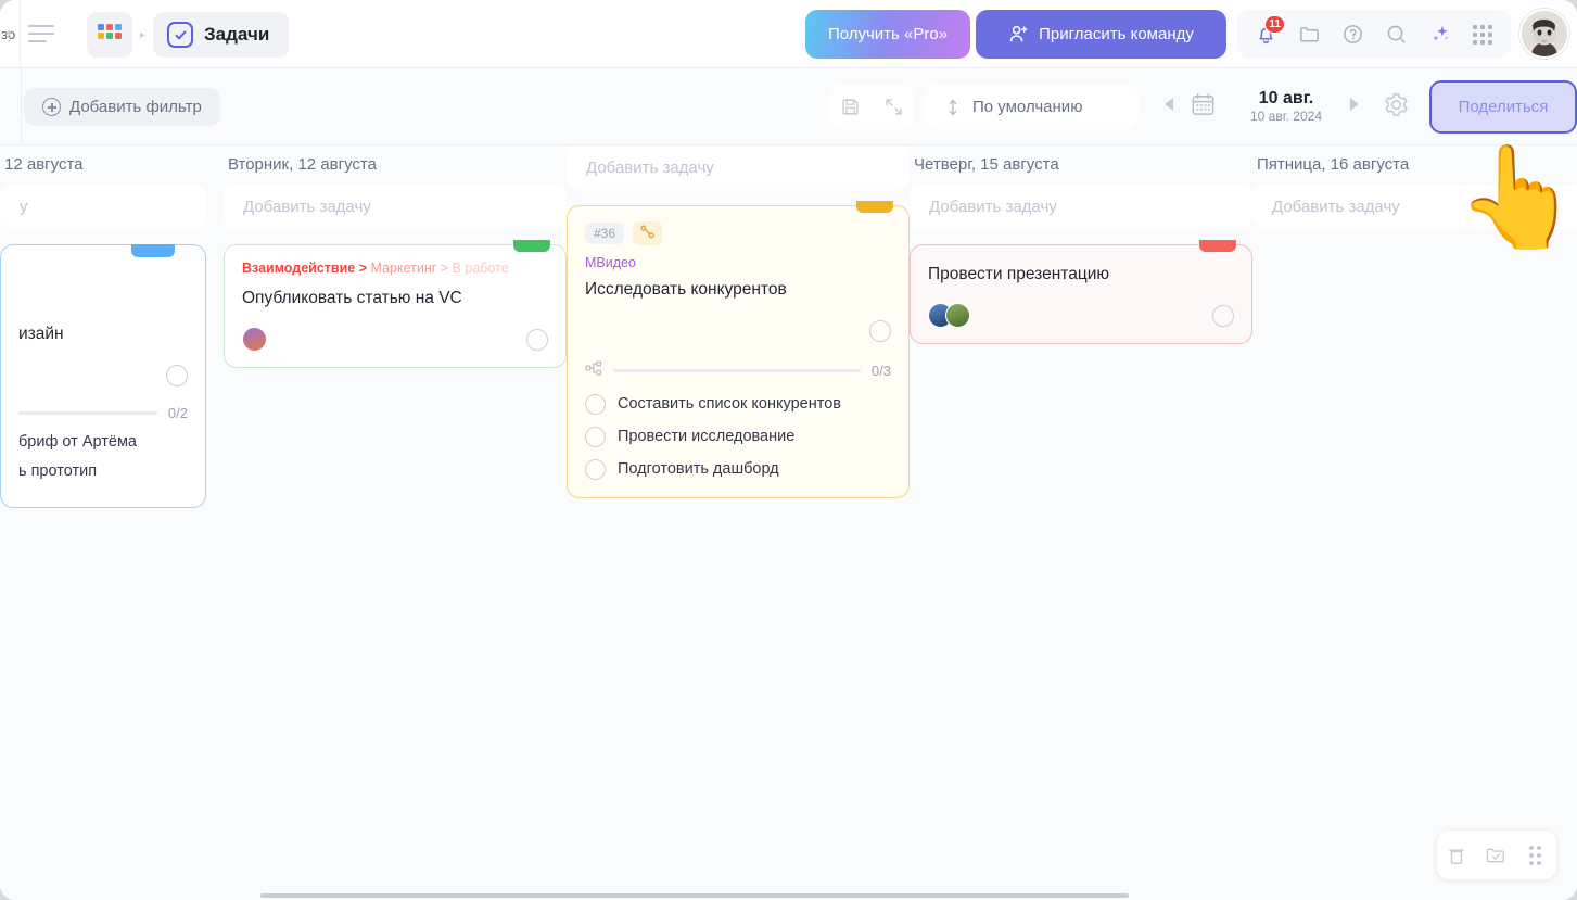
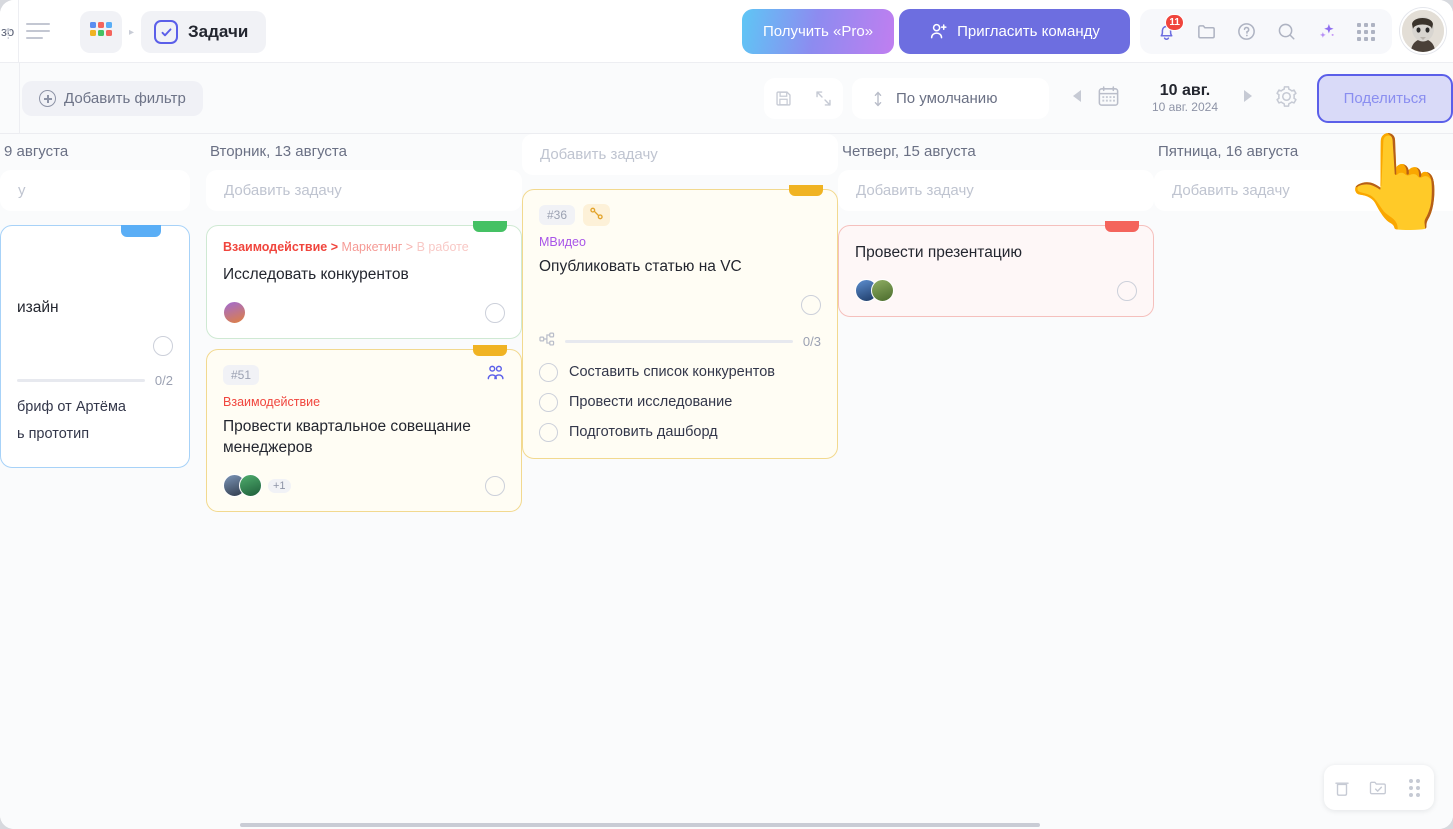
  зо
  ▸
  Задачи
  Получить «Pro»
  Пригласить команду
  11
  ⇡
  Добавить фильтр
  По умолчанию
  10 авг.
  10 авг. 2024
  Поделиться
- 12 августа
+ 9 августа
  у
  изайн
  0/2
  бриф от Артёма
  ь прототип
- Вторник, 12 августа
+ Вторник, 13 августа
  Добавить задачу
  Взаимодействие > Маркетинг > В работе
- Опубликовать статью на VC
+ Исследовать конкурентов
+ #51
+ Взаимодействие
+ Провести квартальное совещание менеджеров
+ +1
  Добавить задачу
  #36
  МВидео
- Исследовать конкурентов
+ Опубликовать статью на VC
  0/3
  Составить список конкурентов
  Провести исследование
  Подготовить дашборд
  Четверг, 15 августа
  Добавить задачу
  Провести презентацию
  Пятница, 16 августа
  Добавить задачу
  👆
